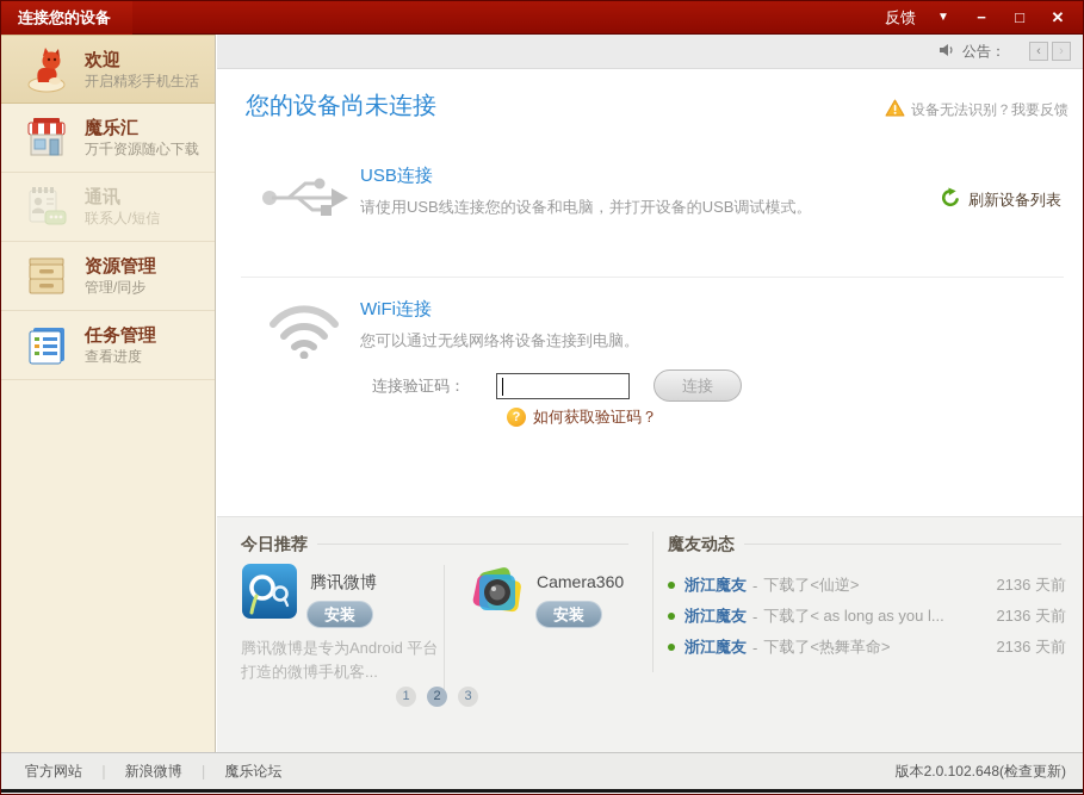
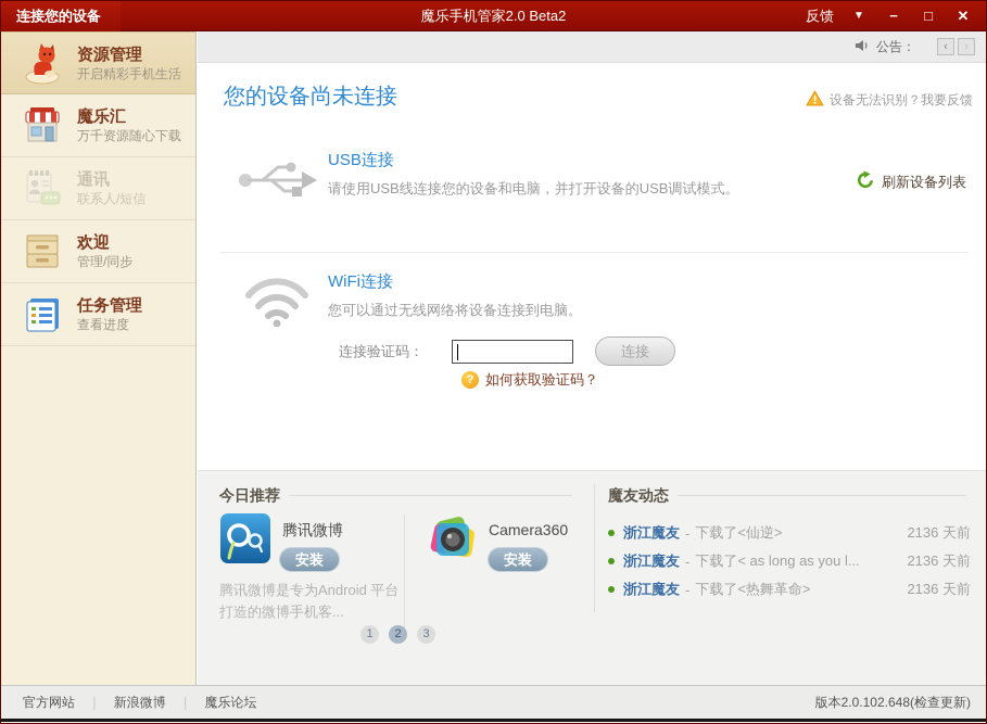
  连接您的设备
+ 魔乐手机管家2.0 Beta2
  反馈
  ▼
  −
  □
  ✕
- 欢迎
+ 资源管理
  开启精彩手机生活
  魔乐汇
  万千资源随心下载
  通讯
  联系人/短信
- 资源管理
+ 欢迎
  管理/同步
  任务管理
  查看进度
  公告：
  ‹
  ›
  您的设备尚未连接
  设备无法识别？我要反馈
  USB连接
  请使用USB线连接您的设备和电脑，并打开设备的USB调试模式。
  刷新设备列表
  WiFi连接
  您可以通过无线网络将设备连接到电脑。
  连接验证码：
  连接
  ?
  如何获取验证码？
  今日推荐
  腾讯微博
  安装
  腾讯微博是专为Android 平台打造的微博手机客...
  Camera360
  安装
  1
  2
  3
  魔友动态
  浙江魔友
  -
  下载了<仙逆>
  2136 天前
  浙江魔友
  -
  下载了< as long as you l...
  2136 天前
  浙江魔友
  -
  下载了<热舞革命>
  2136 天前
  官方网站
  新浪微博
  ｜
  魔乐论坛
  版本2.0.102.648(检查更新)
